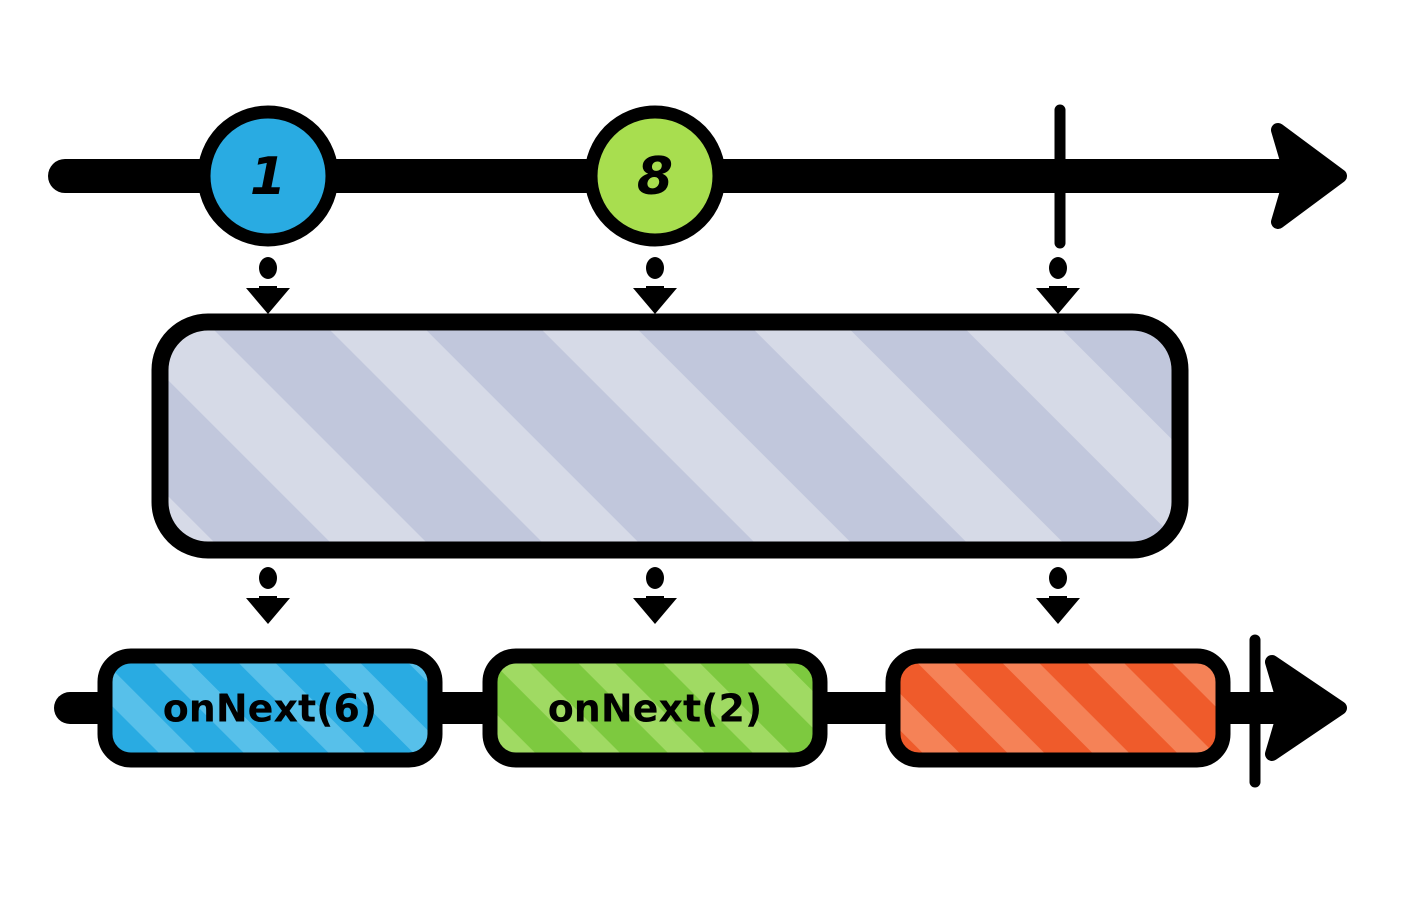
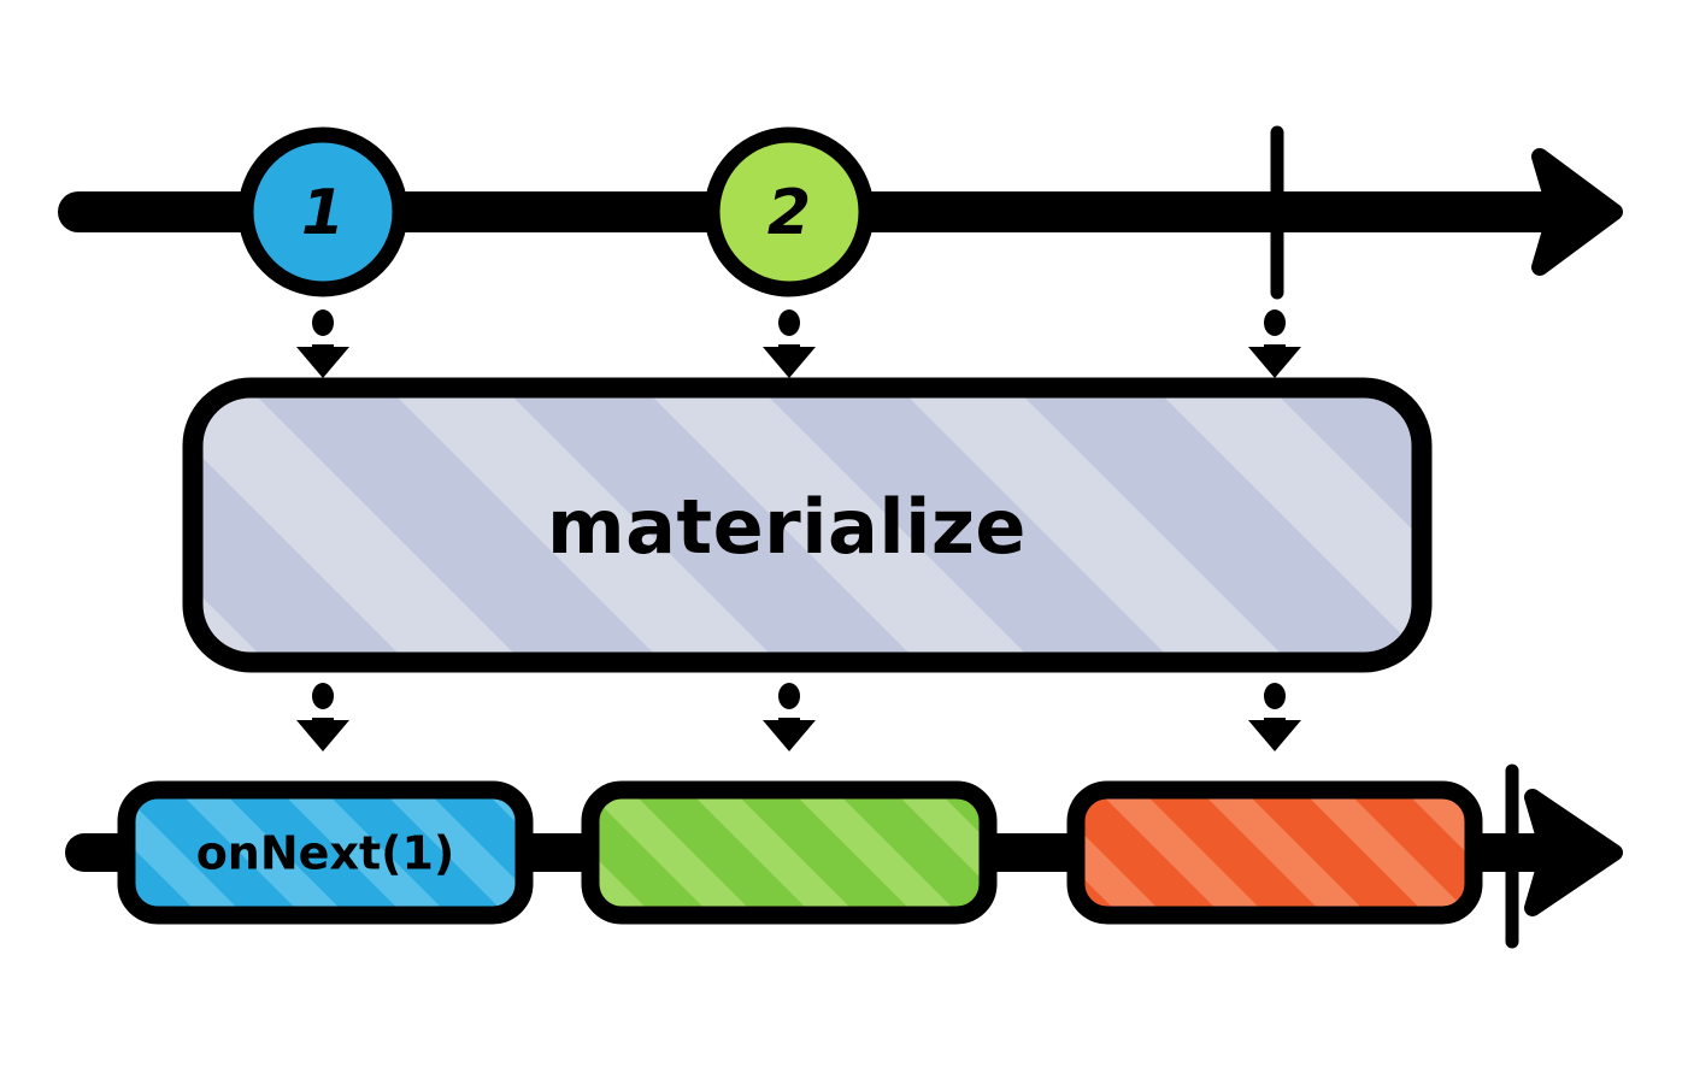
  1
- 8
+ 2
+ materialize
- onNext(6)
+ onNext(1)
- onNext(2)
